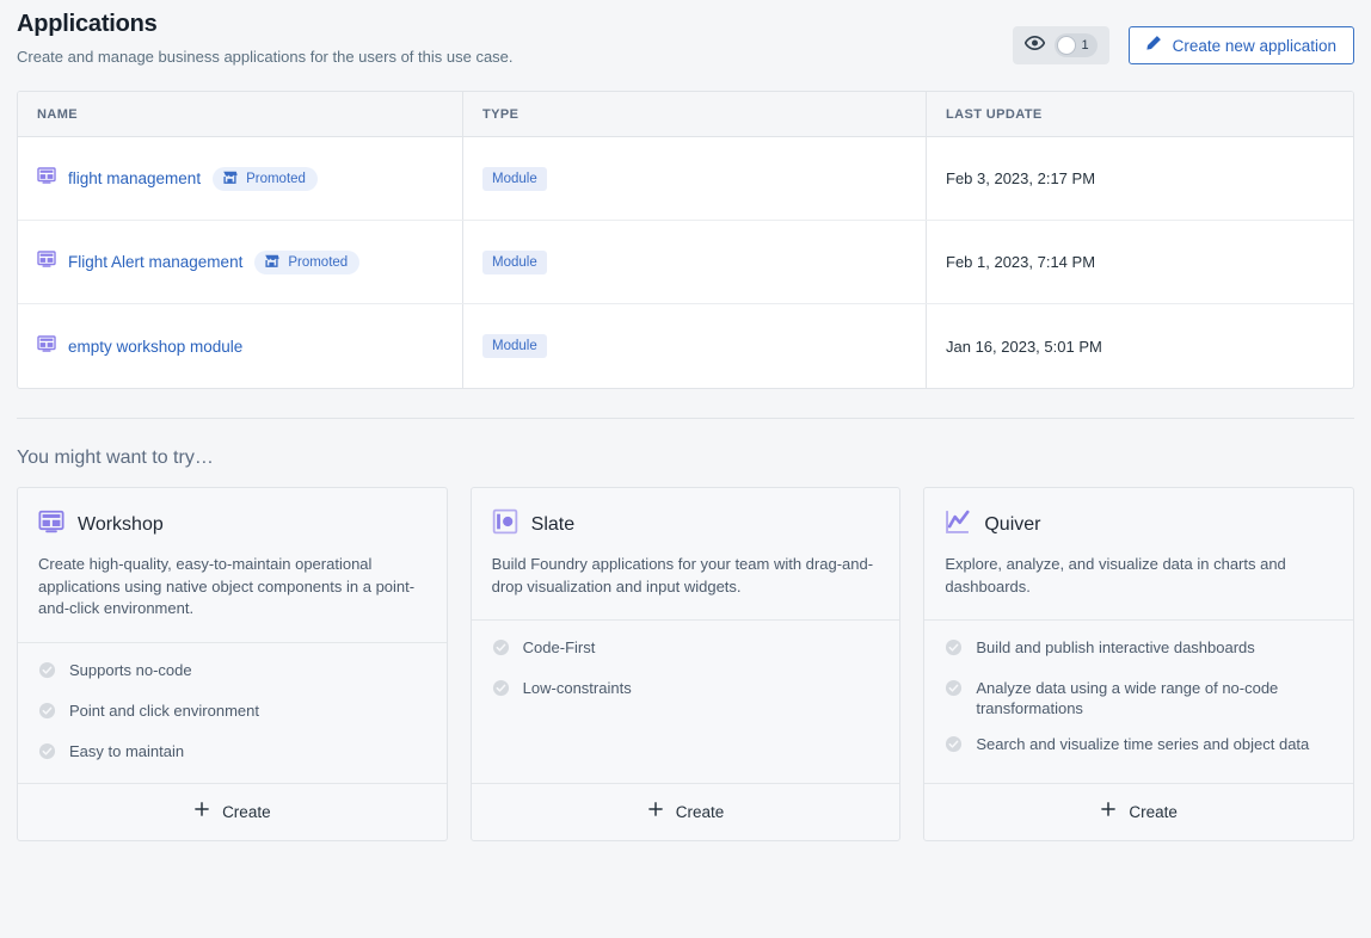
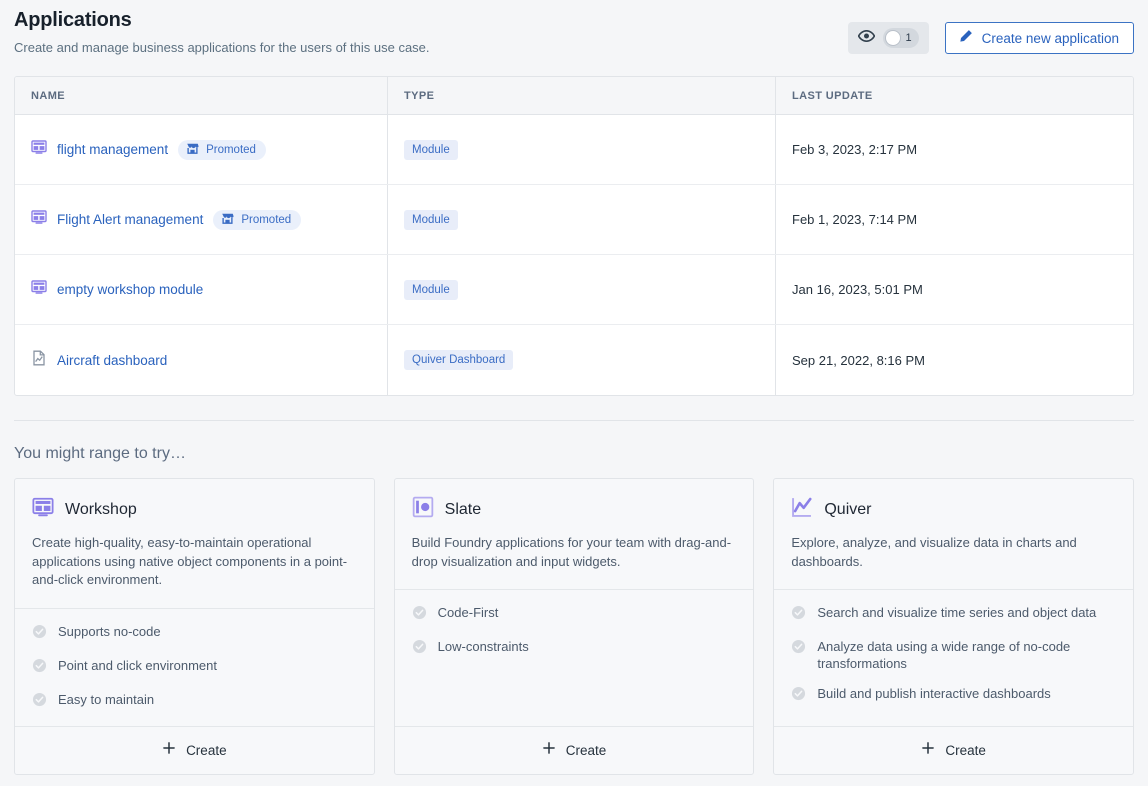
  Applications
  Create and manage business applications for the users of this use case.
  1
  Create new application
  NAME
  TYPE
  LAST UPDATE
  flight management
  Promoted
  Module
  Feb 3, 2023, 2:17 PM
  Flight Alert management
  Promoted
  Module
  Feb 1, 2023, 7:14 PM
  empty workshop module
  Module
  Jan 16, 2023, 5:01 PM
+ Aircraft dashboard
+ Quiver Dashboard
+ Sep 21, 2022, 8:16 PM
- You might want to try…
+ You might range to try…
  Workshop
  Create high-quality, easy-to-maintain operational applications using native object components in a point-and-click environment.
  Supports no-code
  Point and click environment
  Easy to maintain
  Create
  Slate
  Build Foundry applications for your team with drag-and-drop visualization and input widgets.
  Code-First
  Low-constraints
  Create
  Quiver
  Explore, analyze, and visualize data in charts and dashboards.
- Build and publish interactive dashboards
+ Search and visualize time series and object data
  Analyze data using a wide range of no-code transformations
- Search and visualize time series and object data
+ Build and publish interactive dashboards
  Create
